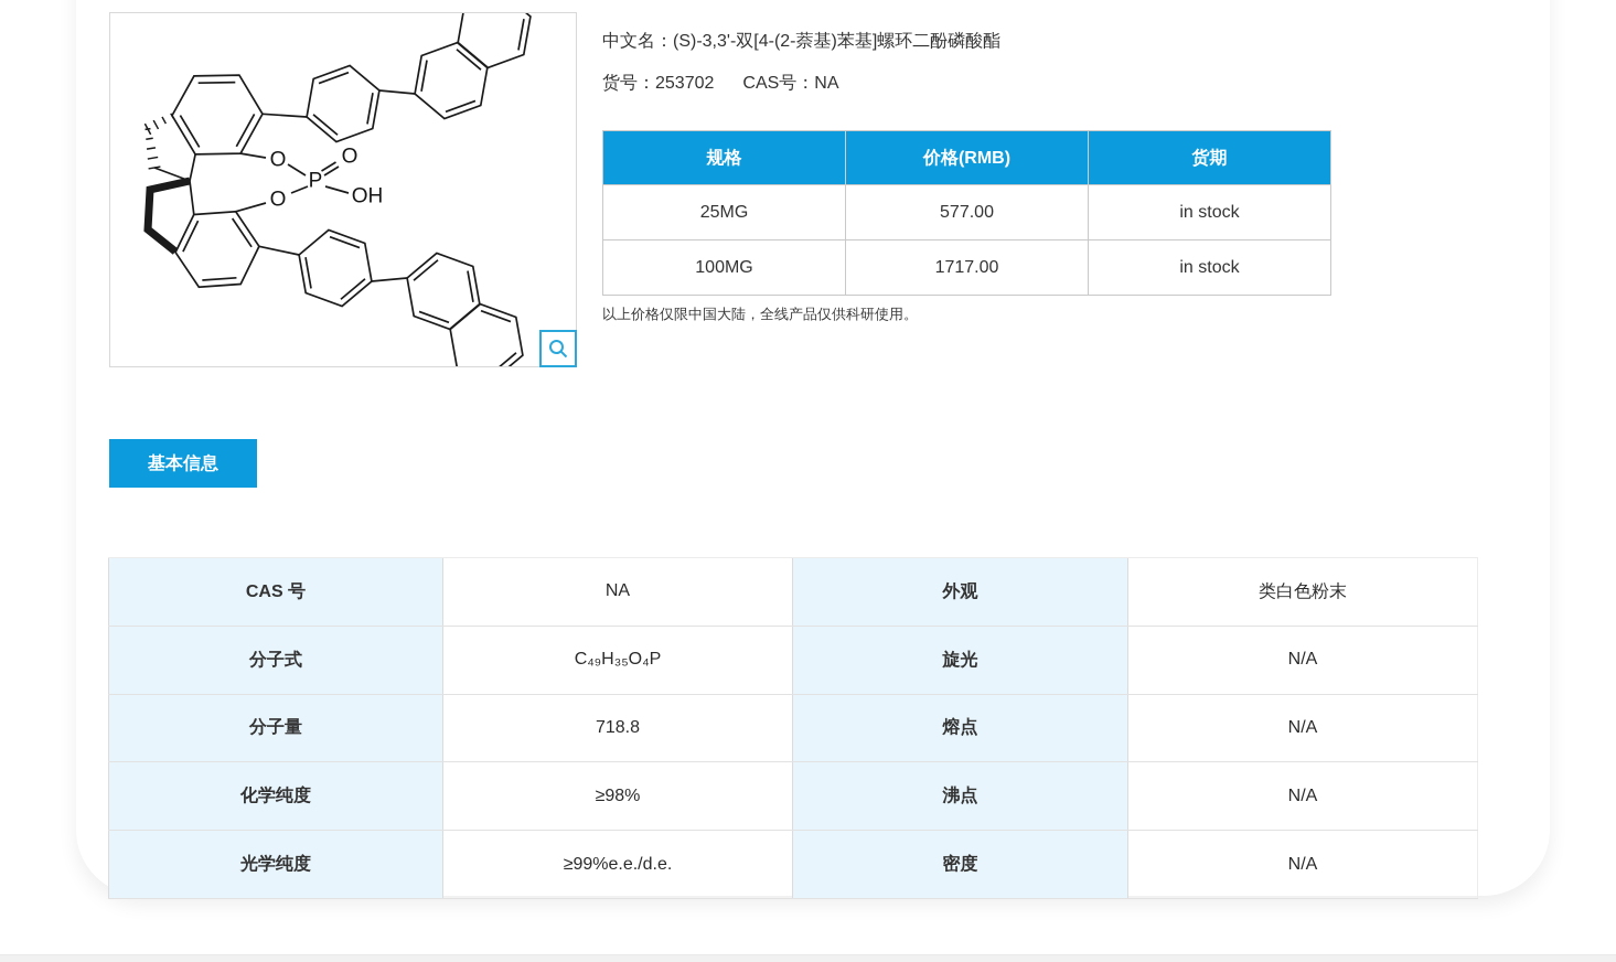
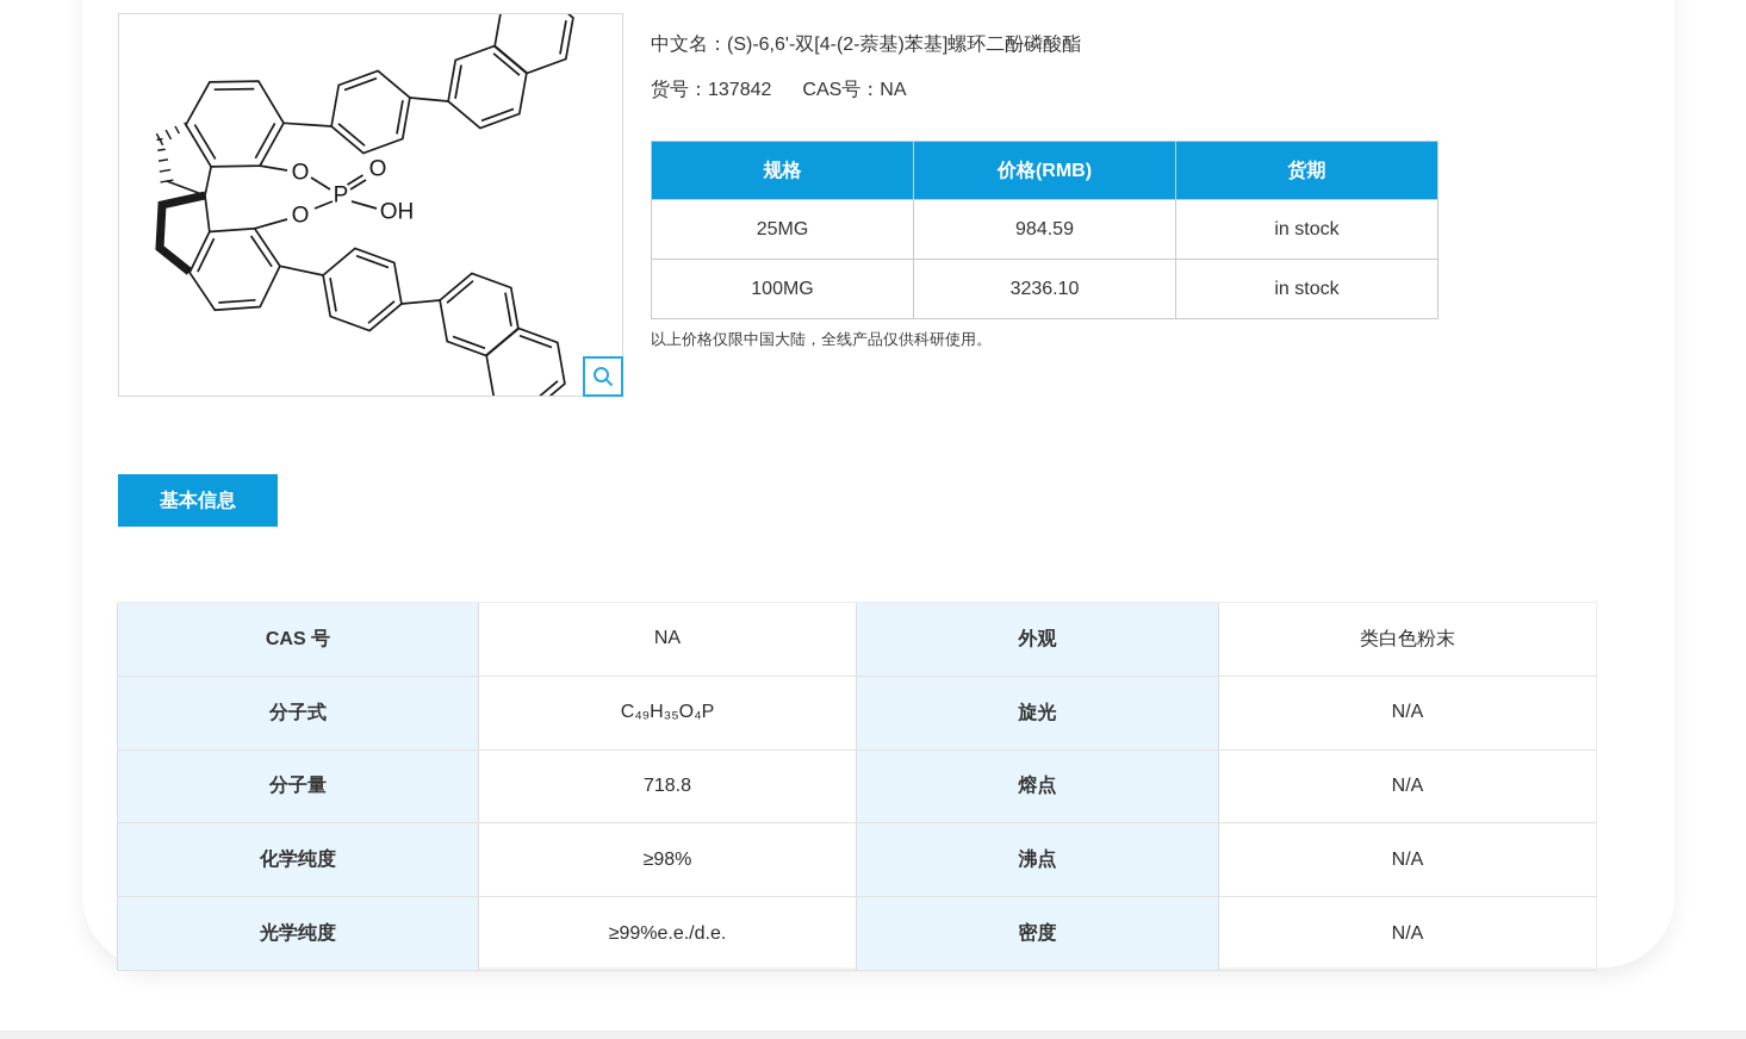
  O
  O
  P
  OH
  O
- 中文名：(S)-3,3'-双[4-(2-萘基)苯基]螺环二酚磷酸酯
+ 中文名：(S)-6,6'-双[4-(2-萘基)苯基]螺环二酚磷酸酯
- 货号：253702 CAS号：NA
+ 货号：137842 CAS号：NA
  规格
  价格(RMB)
  货期
  25MG
- 577.00
+ 984.59
  in stock
  100MG
- 1717.00
+ 3236.10
  in stock
  以上价格仅限中国大陆，全线产品仅供科研使用。
  基本信息
  CAS 号
  NA
  外观
  类白色粉末
  分子式
  C₄₉H₃₅O₄P
  旋光
  N/A
  分子量
  718.8
  熔点
  N/A
  化学纯度
  ≥98%
  沸点
  N/A
  光学纯度
  ≥99%e.e./d.e.
  密度
  N/A
